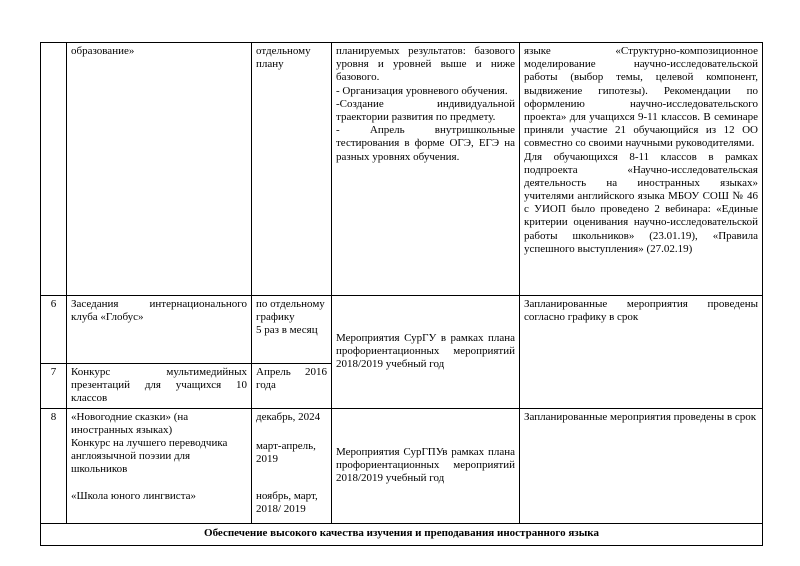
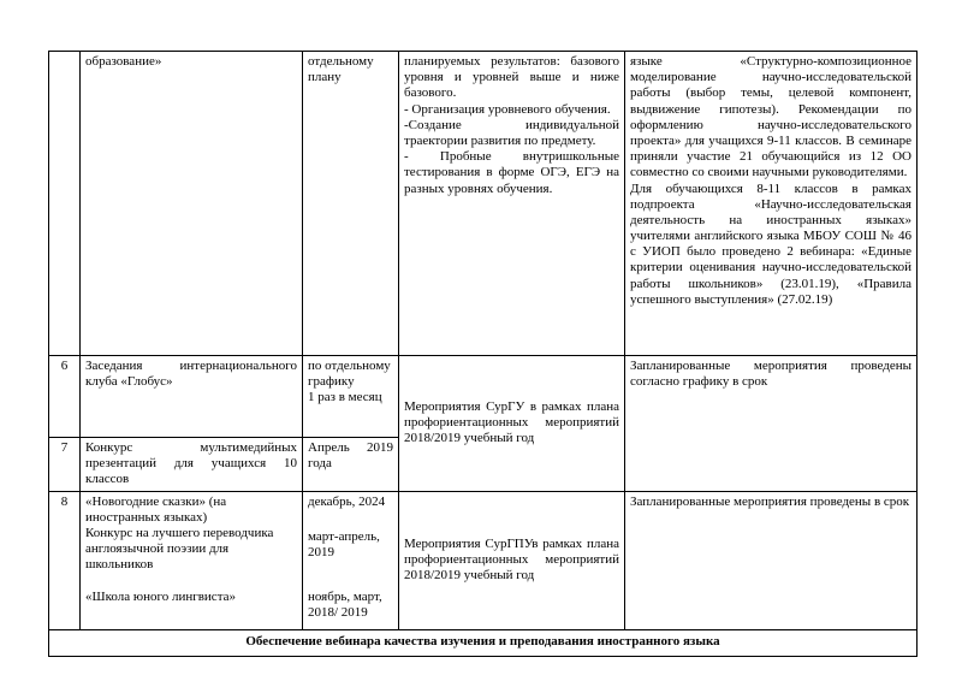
- 	образование»	отдельному плану	планируемых результатов: базового уровня и уровней выше и ниже базового. - Организация уровневого обучения. -Создание индивидуальной траектории развития по предмету. - Апрель внутришкольные тестирования в форме ОГЭ, ЕГЭ на разных уровнях обучения.	языке «Структурно-композиционное моделирование научно-исследовательской работы (выбор темы, целевой компонент, выдвижение гипотезы). Рекомендации по оформлению научно-исследовательского проекта» для учащихся 9-11 классов. В семинаре приняли участие 21 обучающийся из 12 ОО совместно со своими научными руководителями. Для обучающихся 8-11 классов в рамках подпроекта «Научно-исследовательская деятельность на иностранных языках» учителями английского языка МБОУ СОШ № 46 с УИОП было проведено 2 вебинара: «Единые критерии оценивания научно-исследовательской работы школьников» (23.01.19), «Правила успешного выступления» (27.02.19)
+ 	образование»	отдельному плану	планируемых результатов: базового уровня и уровней выше и ниже базового. - Организация уровневого обучения. -Создание индивидуальной траектории развития по предмету. - Пробные внутришкольные тестирования в форме ОГЭ, ЕГЭ на разных уровнях обучения.	языке «Структурно-композиционное моделирование научно-исследовательской работы (выбор темы, целевой компонент, выдвижение гипотезы). Рекомендации по оформлению научно-исследовательского проекта» для учащихся 9-11 классов. В семинаре приняли участие 21 обучающийся из 12 ОО совместно со своими научными руководителями. Для обучающихся 8-11 классов в рамках подпроекта «Научно-исследовательская деятельность на иностранных языках» учителями английского языка МБОУ СОШ № 46 с УИОП было проведено 2 вебинара: «Единые критерии оценивания научно-исследовательской работы школьников» (23.01.19), «Правила успешного выступления» (27.02.19)
- 6	Заседания интернационального клуба «Глобус»	по отдельному графику 5 раз в месяц	Мероприятия СурГУ в рамках плана профориентационных мероприятий 2018/2019 учебный год	Запланированные мероприятия проведены согласно графику в срок
+ 6	Заседания интернационального клуба «Глобус»	по отдельному графику 1 раз в месяц	Мероприятия СурГУ в рамках плана профориентационных мероприятий 2018/2019 учебный год	Запланированные мероприятия проведены согласно графику в срок
- 7	Конкурс мультимедийных презентаций для учащихся 10 классов	Апрель 2016 года
+ 7	Конкурс мультимедийных презентаций для учащихся 10 классов	Апрель 2019 года
  8	«Новогодние сказки» (на иностранных языках) Конкурс на лучшего переводчика англоязычной поэзии для школьников «Школа юного лингвиста»	декабрь, 2024 март-апрель, 2019 ноябрь, март, 2018/ 2019	Мероприятия СурГПУв рамках плана профориентационных мероприятий 2018/2019 учебный год	Запланированные мероприятия проведены в срок
- Обеспечение высокого качества изучения и преподавания иностранного языка
+ Обеспечение вебинара качества изучения и преподавания иностранного языка
